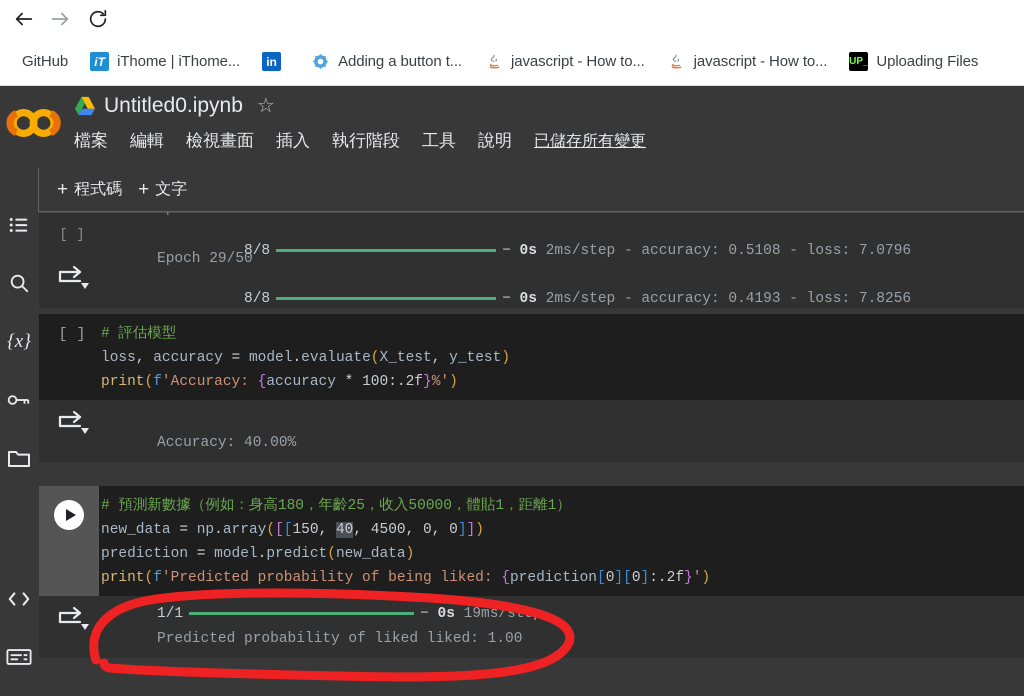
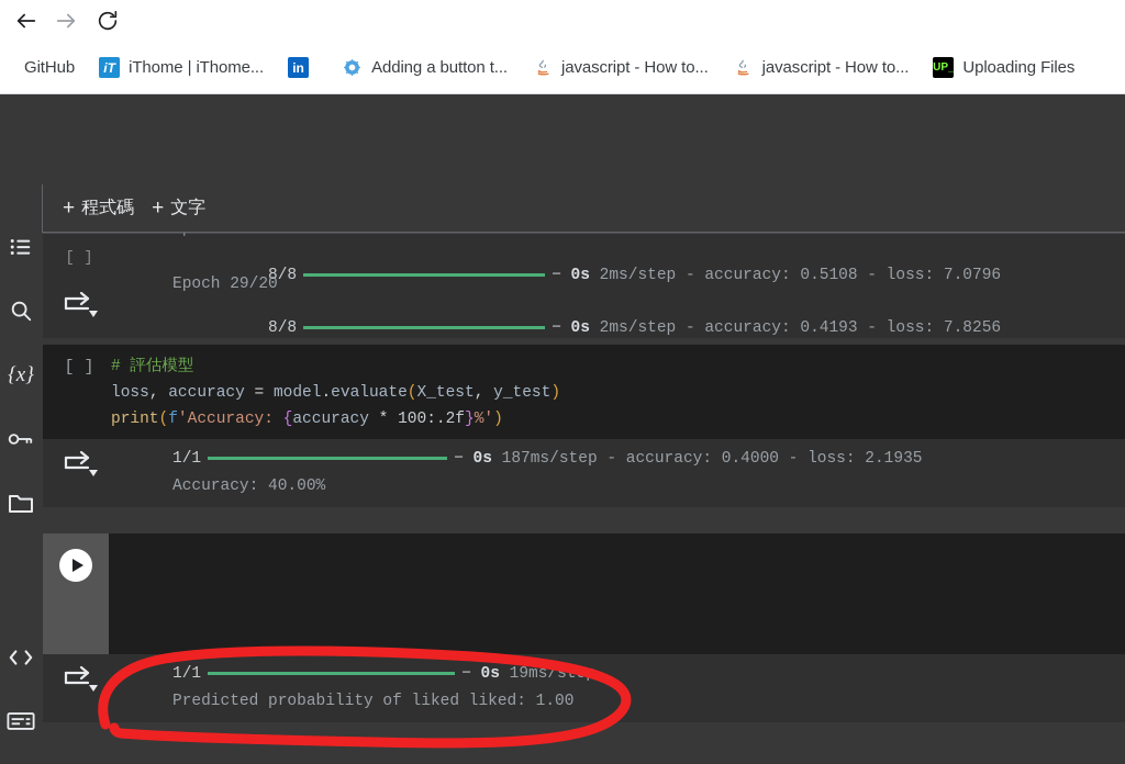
  GitHub
  iT
  iThome | iThome...
  in
  Adding a button t...
  javascript - How to...
  javascript - How to...
  UP_
  Uploading Files
- Untitled0.ipynb
- ☆
- 檔案
- 編輯
- 檢視畫面
- 插入
- 執行階段
- 工具
- 說明
- 已儲存所有變更
  {x}
  +
  程式碼
  +
  文字
  [ ]
  8/8 − 0s 2ms/step - accuracy: 0.5108 - loss: 7.0796
- Epoch 29/50
+ Epoch 29/20
  8/8 − 0s 2ms/step - accuracy: 0.4193 - loss: 7.8256
  [ ]
  # 評估模型 loss, accuracy = model.evaluate(X_test, y_test) print(f'Accuracy: {accuracy * 100:.2f}%')
+ 1/1 − 0s 187ms/step - accuracy: 0.4000 - loss: 2.1935
  Accuracy: 40.00%
- # 預測新數據（例如：身高180，年齡25，收入50000，體貼1，距離1） new_data = np.array([[150, 40, 4500, 0, 0]]) prediction = model.predict(new_data) print(f'Predicted probability of being liked: {prediction[0][0]:.2f}')
  1/1 − 0s 19ms/st
  Predicted probability of liked liked: 1.00
